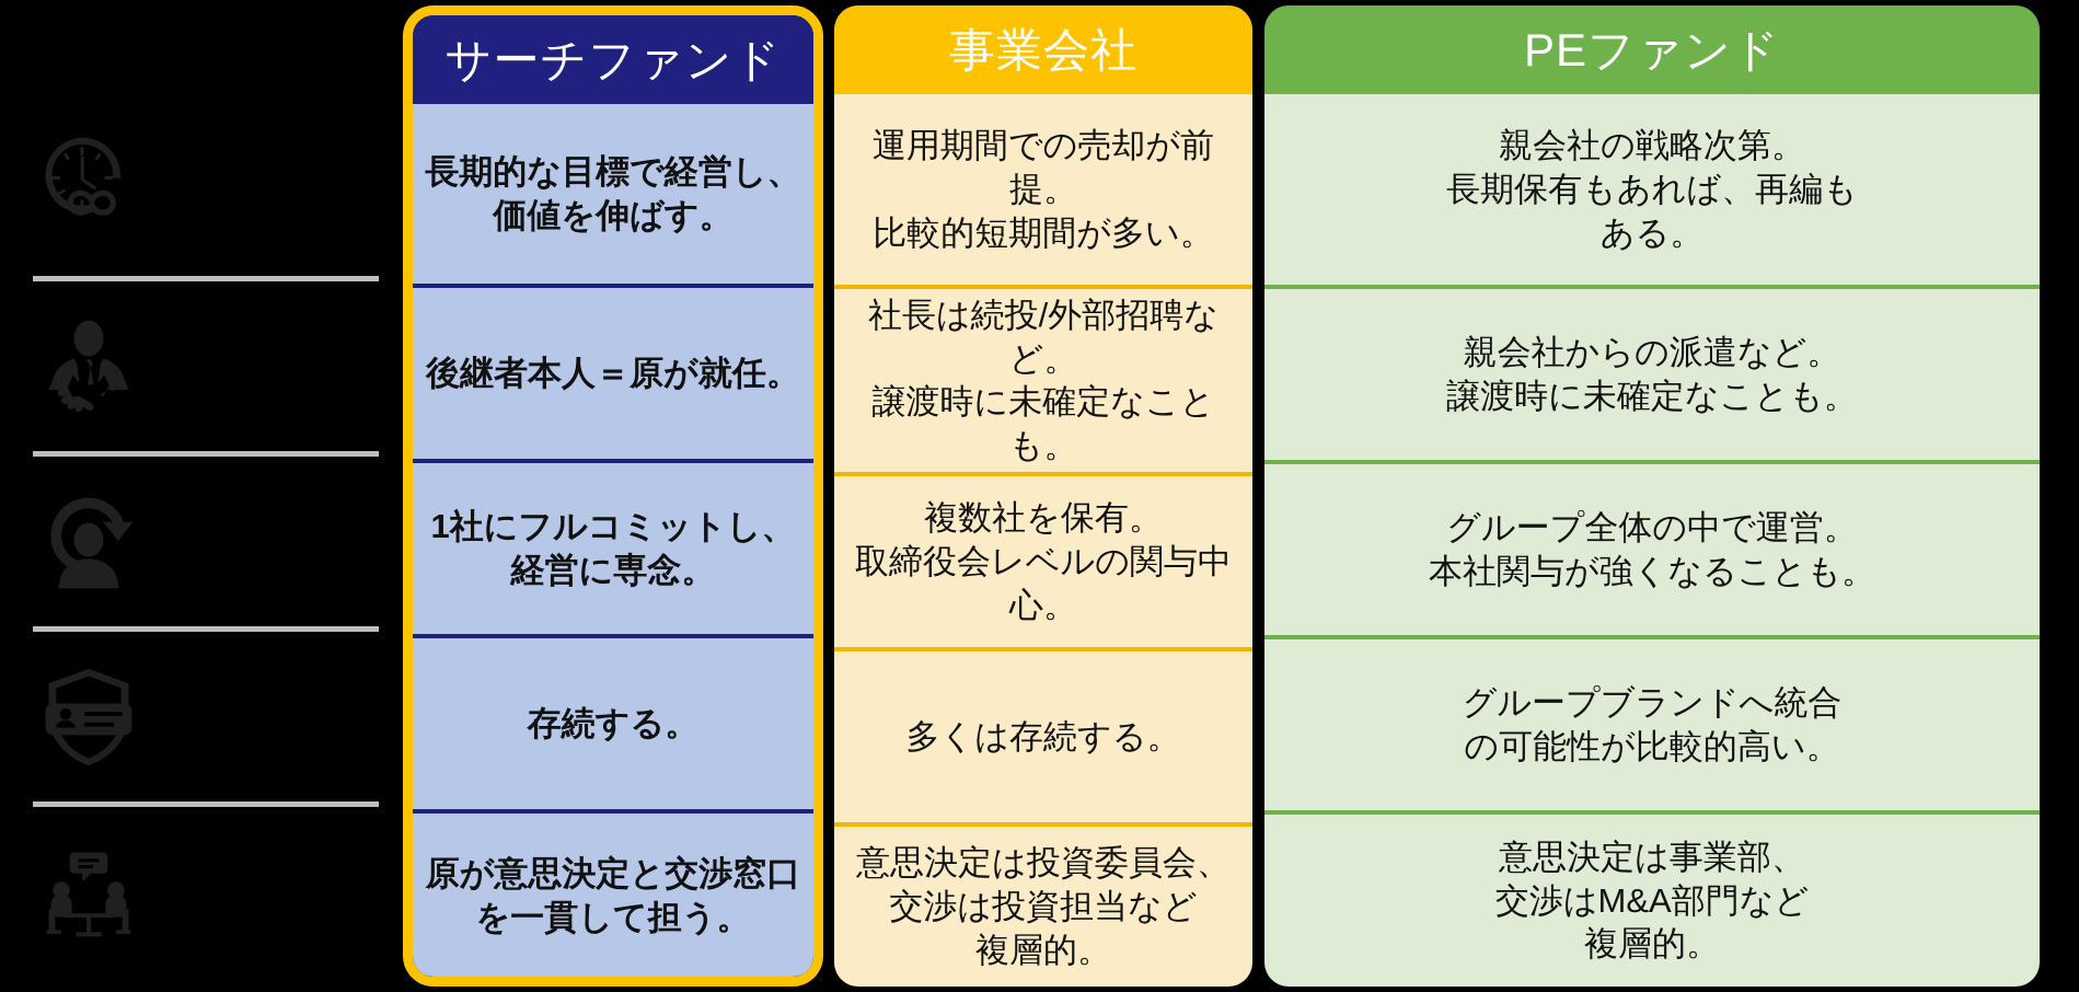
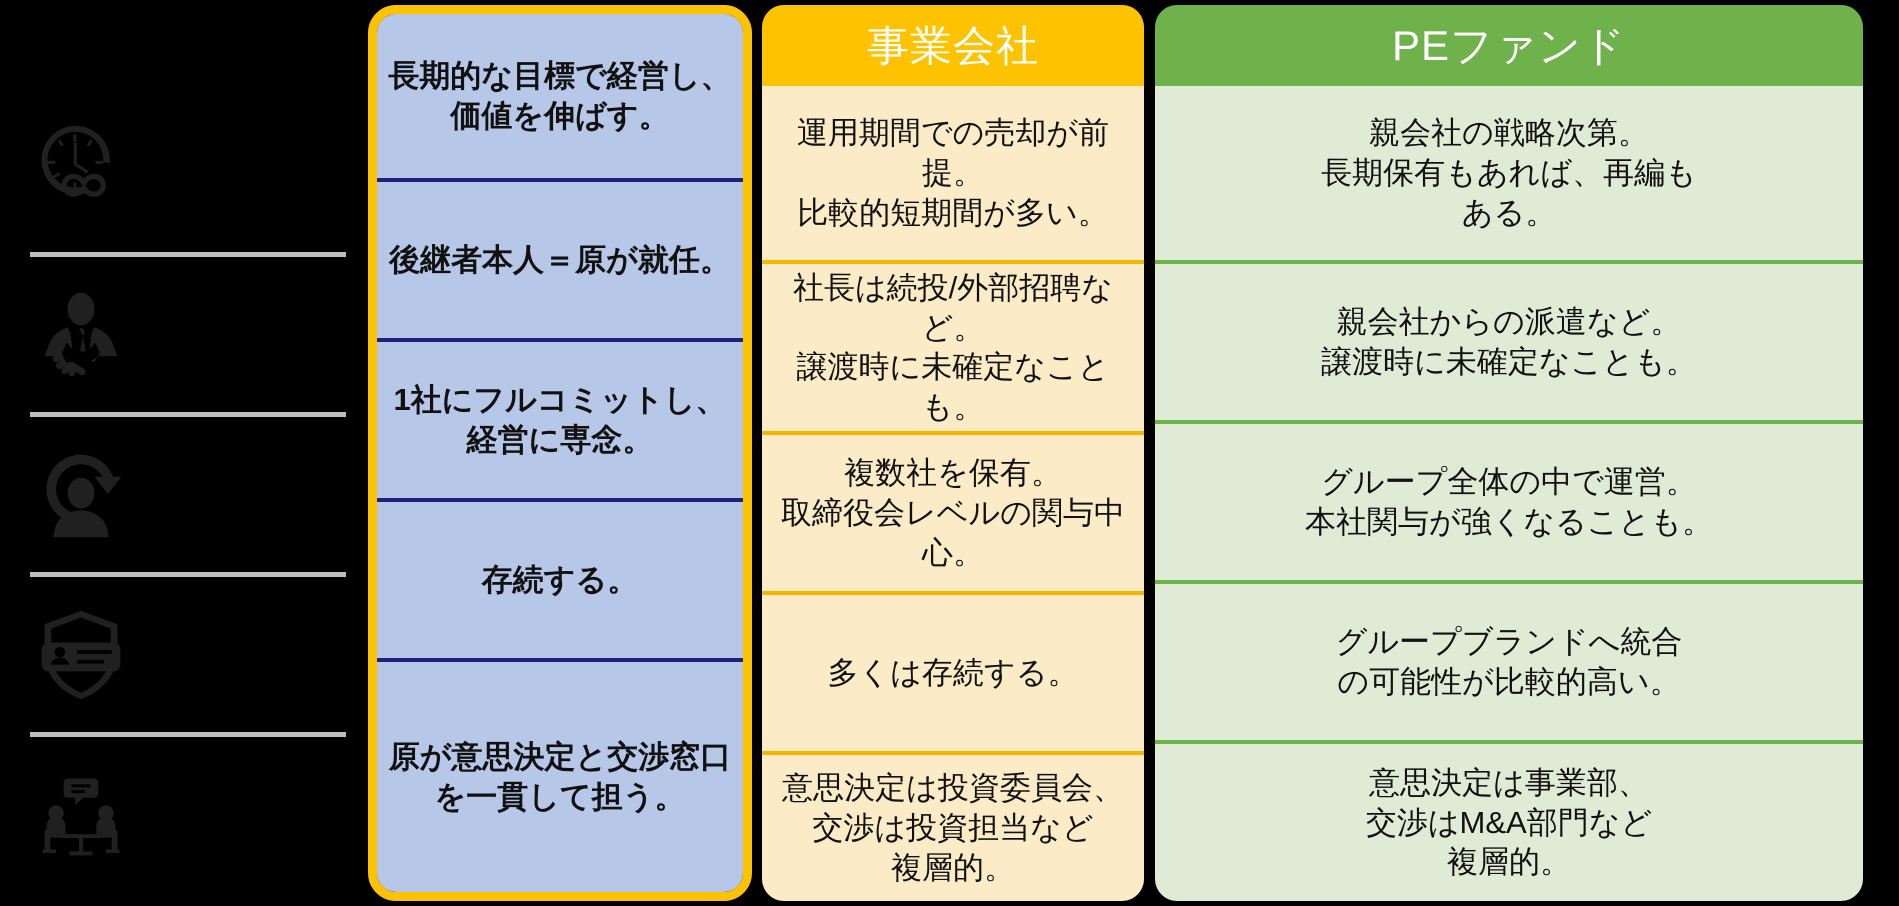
- サーチファンド
  長期的な目標で経営し、
  価値を伸ばす。
  後継者本人＝原が就任。
  1社にフルコミットし、
  経営に専念。
  存続する。
  原が意思決定と交渉窓口
  を一貫して担う。
  事業会社
  運用期間での売却が前提。
  比較的短期間が多い。
  社長は続投/外部招聘など。
  譲渡時に未確定なことも。
  複数社を保有。
  取締役会レベルの関与中心。
  多くは存続する。
  意思決定は投資委員会、
  交渉は投資担当など
  複層的。
  PEファンド
  親会社の戦略次第。
  長期保有もあれば、再編も
  ある。
  親会社からの派遣など。
  譲渡時に未確定なことも。
  グループ全体の中で運営。
  本社関与が強くなることも。
  グループブランドへ統合
  の可能性が比較的高い。
  意思決定は事業部、
  交渉はM&A部門など
  複層的。
